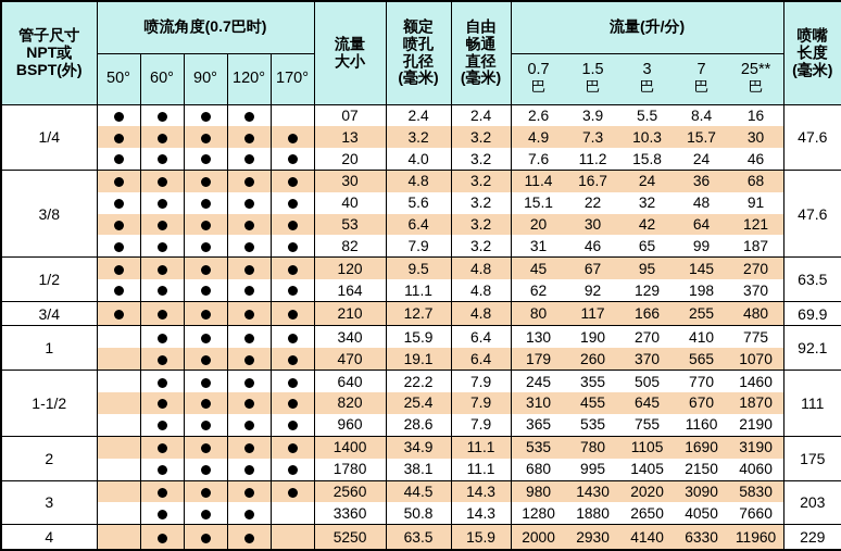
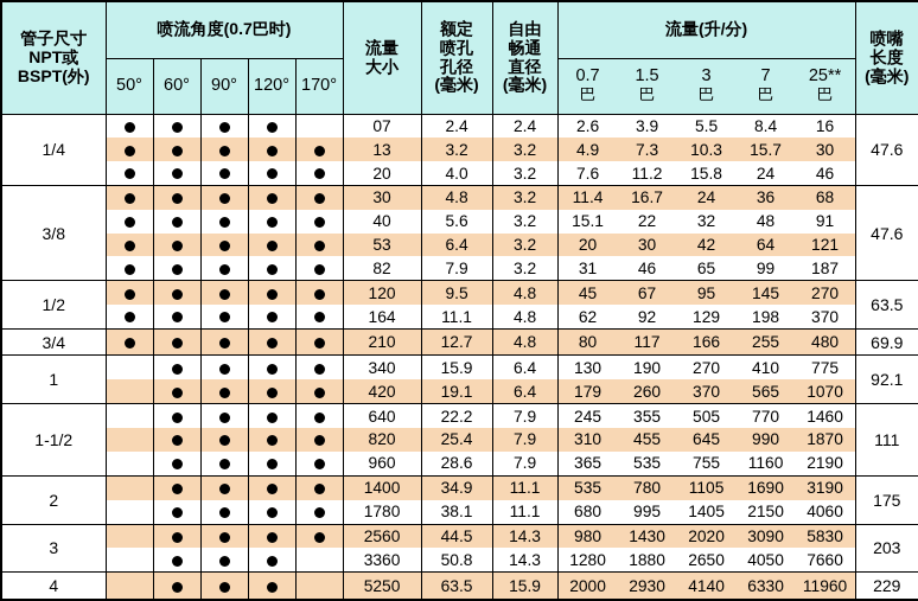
  管子尺寸 NPT或 BSPT(外)	喷流角度(0.7巴时)	流量 大小	额定 喷孔 孔径 (毫米)	自由 畅通 直径 (毫米)	流量(升/分)	喷嘴 长度 (毫米)
  50°	60°	90°	120°	170°	0.7巴 1.5巴 3巴 7巴 25**巴
  1/4						07	2.4	2.4	2.6 3.9 5.5 8.4 16	47.6
  					13	3.2	3.2	4.9 7.3 10.3 15.7 30
  					20	4.0	3.2	7.6 11.2 15.8 24 46
  3/8						30	4.8	3.2	11.4 16.7 24 36 68	47.6
  					40	5.6	3.2	15.1 22 32 48 91
  					53	6.4	3.2	20 30 42 64 121
  					82	7.9	3.2	31 46 65 99 187
  1/2						120	9.5	4.8	45 67 95 145 270	63.5
  					164	11.1	4.8	62 92 129 198 370
  3/4						210	12.7	4.8	80 117 166 255 480	69.9
  1						340	15.9	6.4	130 190 270 410 775	92.1
- 					470	19.1	6.4	179 260 370 565 1070
+ 					420	19.1	6.4	179 260 370 565 1070
  1-1/2						640	22.2	7.9	245 355 505 770 1460	111
- 					820	25.4	7.9	310 455 645 670 1870
+ 					820	25.4	7.9	310 455 645 990 1870
  					960	28.6	7.9	365 535 755 1160 2190
  2						1400	34.9	11.1	535 780 1105 1690 3190	175
  					1780	38.1	11.1	680 995 1405 2150 4060
  3						2560	44.5	14.3	980 1430 2020 3090 5830	203
  					3360	50.8	14.3	1280 1880 2650 4050 7660
  4						5250	63.5	15.9	2000 2930 4140 6330 11960	229
